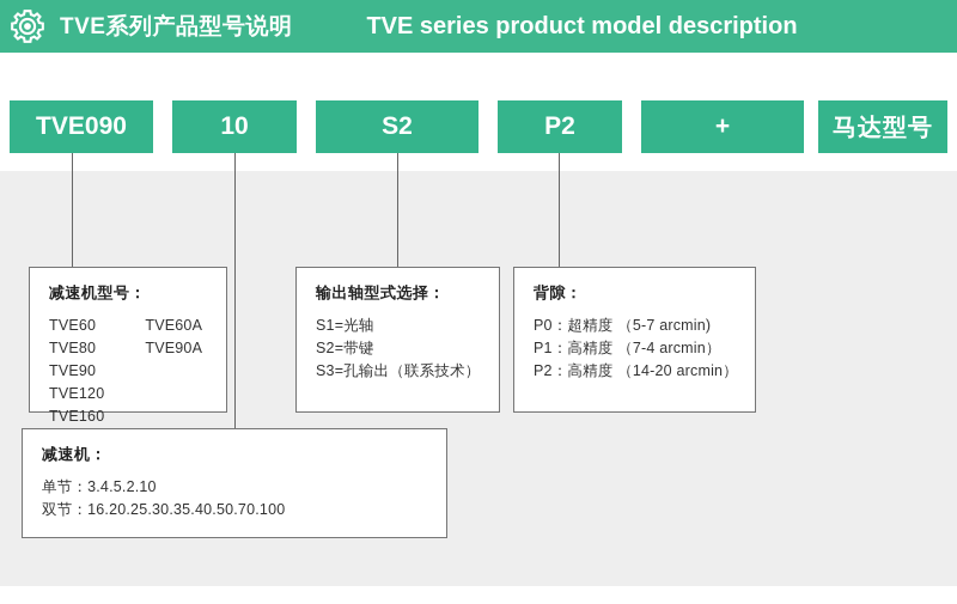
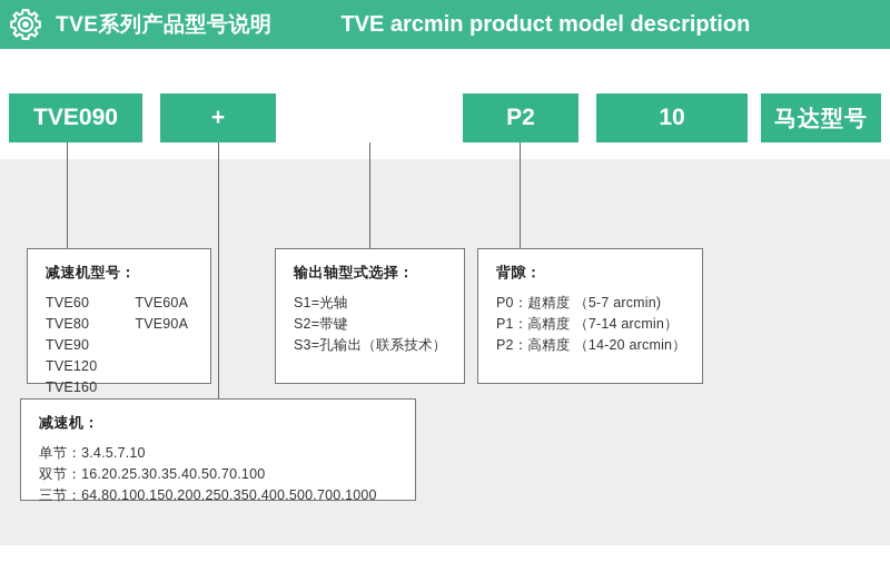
  TVE系列产品型号说明
- TVE series product model description
+ TVE arcmin product model description
  TVE090
- 10
+ +
- S2
  P2
- +
+ 10
  马达型号
  减速机型号：
  TVE60
  TVE80
  TVE90
  TVE120
  TVE160
  TVE60A
  TVE90A
  输出轴型式选择：
  S1=光轴
  S2=带键
  S3=孔输出（联系技术）
  背隙：
  P0：超精度 （5-7 arcmin)
- P1：高精度 （7-4 arcmin）
+ P1：高精度 （7-14 arcmin）
  P2：高精度 （14-20 arcmin）
  减速机：
- 单节：3.4.5.2.10
+ 单节：3.4.5.7.10
  双节：16.20.25.30.35.40.50.70.100
+ 三节：64.80.100.150.200.250.350.400.500.700.1000
